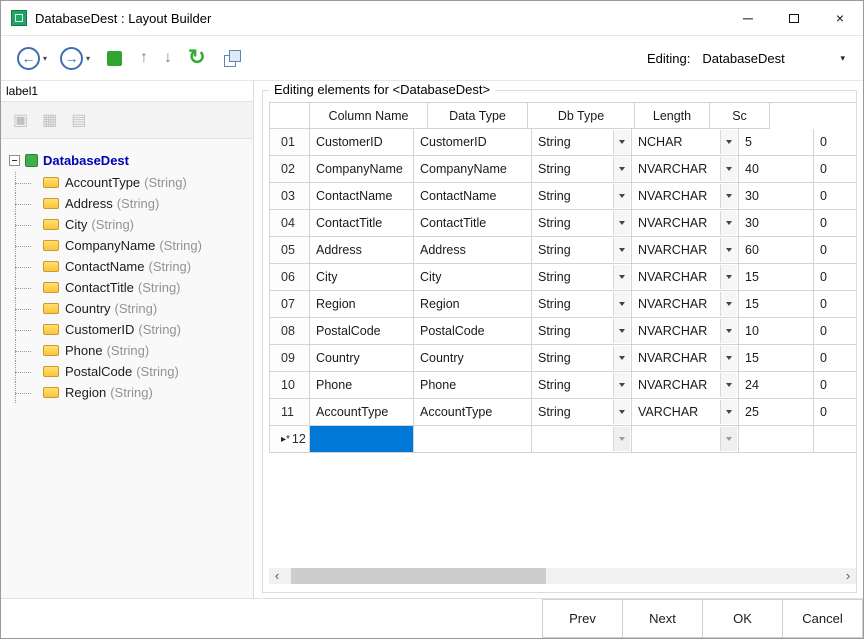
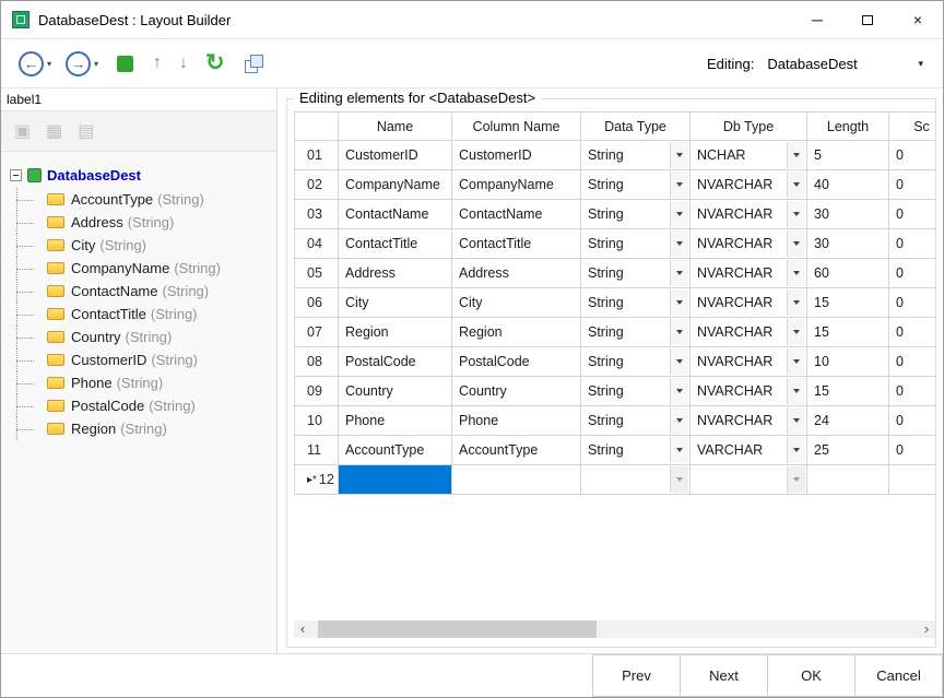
  DatabaseDest : Layout Builder
  ─
  ×
  ←
  ▾
  →
  ▾
  ↑
  ↓
  ↻
  Editing:
  DatabaseDest
  ▾
  label1
  ▣
  ▦
  ▤
  DatabaseDest
  AccountType
  (String)
  Address
  (String)
  City
  (String)
  CompanyName
  (String)
  ContactName
  (String)
  ContactTitle
  (String)
  Country
  (String)
  CustomerID
  (String)
  Phone
  (String)
  PostalCode
  (String)
  Region
  (String)
  Editing elements for <DatabaseDest>
+ Name
  Column Name
  Data Type
  Db Type
  Length
  Sc
  01
  CustomerID
  CustomerID
  String
  NCHAR
  5
  0
  02
  CompanyName
  CompanyName
  String
  NVARCHAR
  40
  0
  03
  ContactName
  ContactName
  String
  NVARCHAR
  30
  0
  04
  ContactTitle
  ContactTitle
  String
  NVARCHAR
  30
  0
  05
  Address
  Address
  String
  NVARCHAR
  60
  0
  06
  City
  City
  String
  NVARCHAR
  15
  0
  07
  Region
  Region
  String
  NVARCHAR
  15
  0
  08
  PostalCode
  PostalCode
  String
  NVARCHAR
  10
  0
  09
  Country
  Country
  String
  NVARCHAR
  15
  0
  10
  Phone
  Phone
  String
  NVARCHAR
  24
  0
  11
  AccountType
  AccountType
  String
  VARCHAR
  25
  0
  ▸*
  12
  ‹
  ›
  Prev
  Next
  OK
  Cancel
